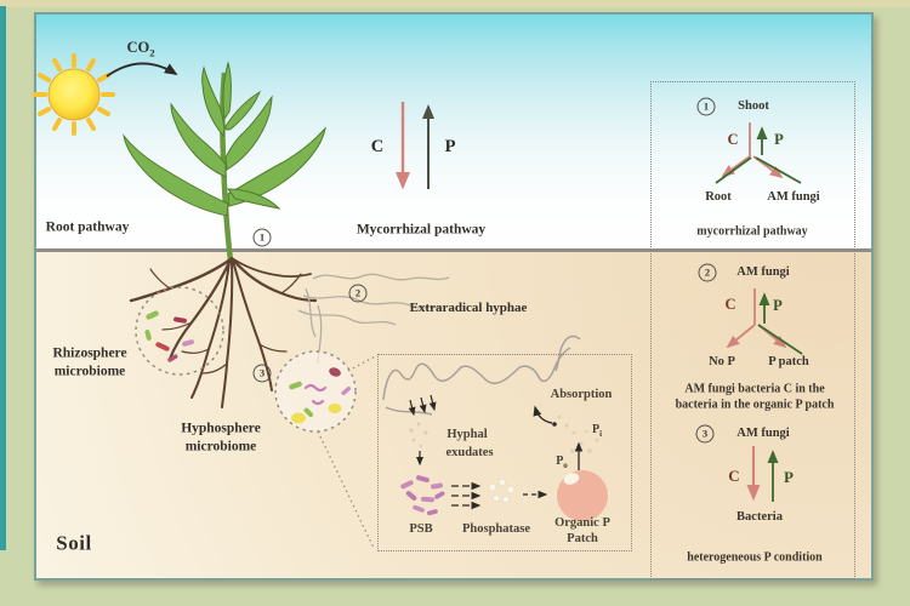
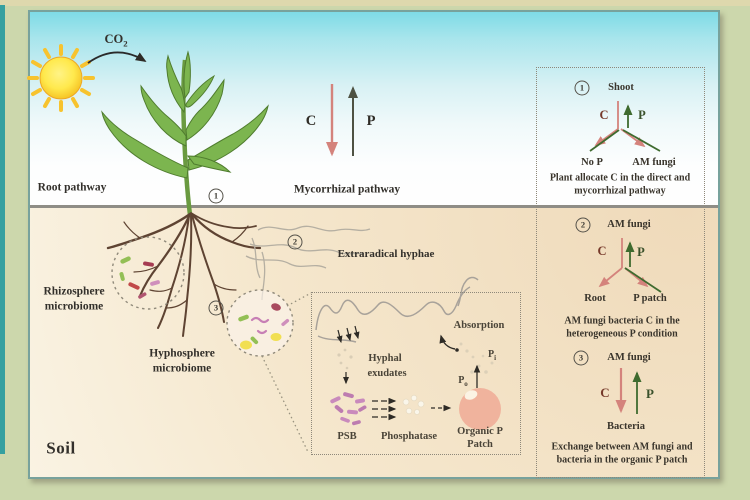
  CO2
  Root pathway
  1
  Mycorrhizal pathway
  C
  P
  2
  Extraradical hyphae
  Rhizosphere
  microbiome
  3
  Hyphosphere
  microbiome
  Soil
  Absorption
  Hyphal
  exudates
  PSB
  Phosphatase
  Organic P
  Patch
  Po
  Pi
  1
  Shoot
  C
  P
- Root
+ No P
  AM fungi
+ Plant allocate C in the direct and
  mycorrhizal pathway
  2
  AM fungi
  C
  P
- No P
+ Root
  P patch
  AM fungi bacteria C in the
- bacteria in the organic P patch
+ heterogeneous P condition
  3
  AM fungi
  C
  P
  Bacteria
+ Exchange between AM fungi and
- heterogeneous P condition
+ bacteria in the organic P patch
